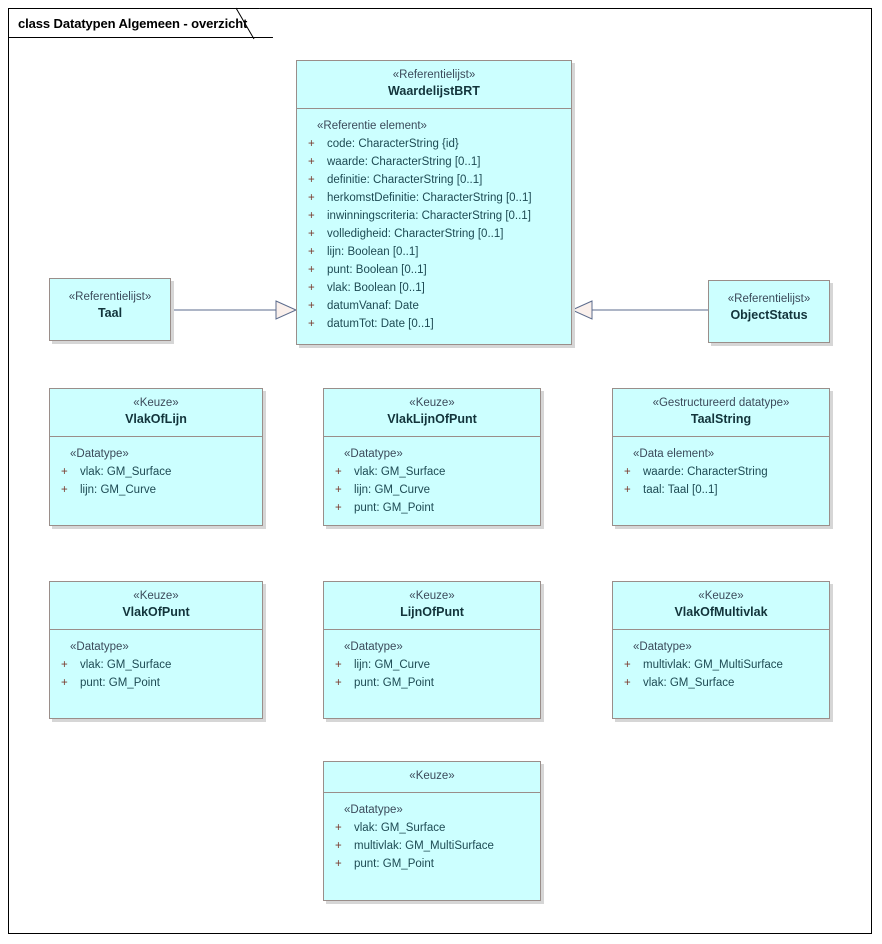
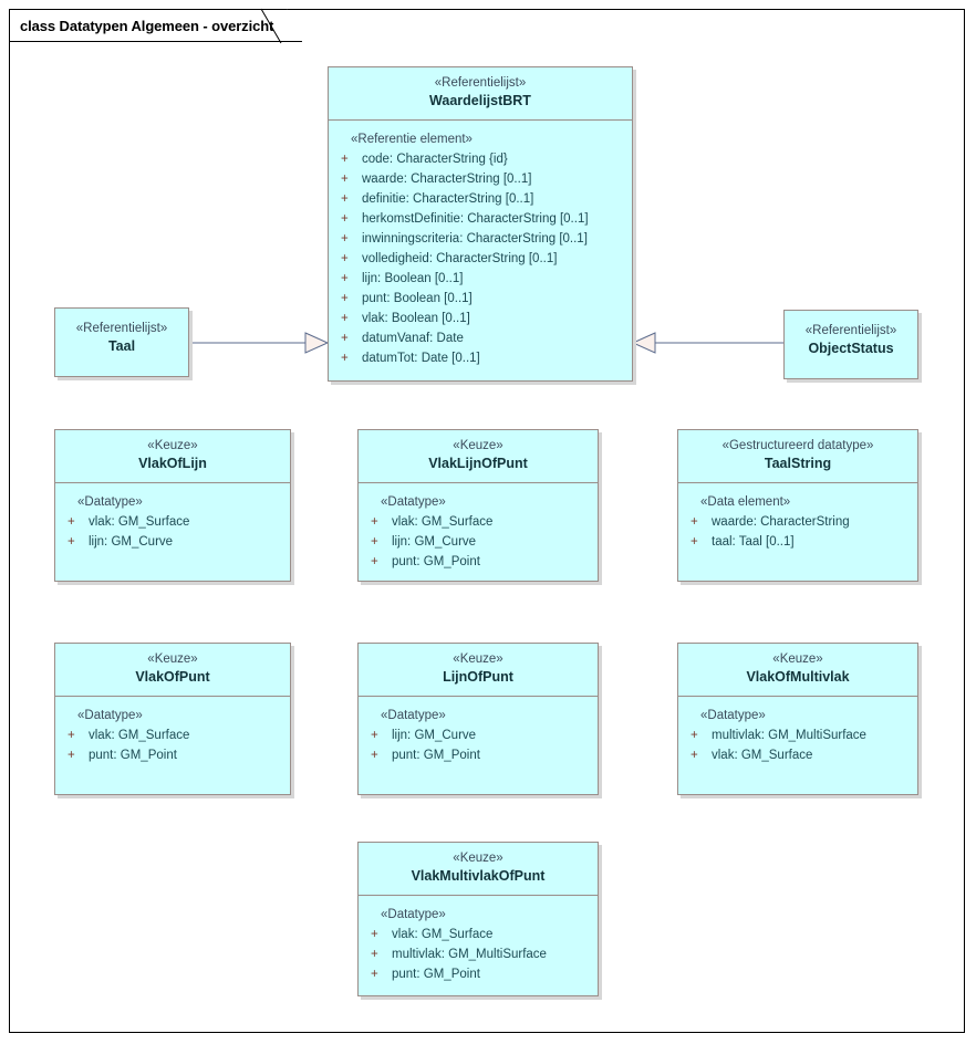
  class Datatypen Algemeen - overzich
  «Referentielijst»
  Taal
  «Referentielijst»
  WaardelijstBRT
  «Referentie element»
  +
  code: CharacterString {id}
  +
  waarde: CharacterString [0..1]
  +
  definitie: CharacterString [0..1]
  +
  herkomstDefinitie: CharacterString [0..1]
  +
  inwinningscriteria: CharacterString [0..1]
  +
  volledigheid: CharacterString [0..1]
  +
  lijn: Boolean [0..1]
  +
  punt: Boolean [0..1]
  +
  vlak: Boolean [0..1]
  +
  datumVanaf: Date
  +
  datumTot: Date [0..1]
  «Referentielijst»
  ObjectStatus
  «Keuze»
  VlakOfLijn
  «Datatype»
  +
  vlak: GM_Surface
  +
  lijn: GM_Curve
  «Keuze»
  VlakLijnOfPunt
  «Datatype»
  +
  vlak: GM_Surface
  +
  lijn: GM_Curve
  +
  punt: GM_Point
  «Gestructureerd datatype»
  TaalString
  «Data element»
  +
  waarde: CharacterString
  +
  taal: Taal [0..1]
  «Keuze»
  VlakOfPunt
  «Datatype»
  +
  vlak: GM_Surface
  +
  punt: GM_Point
  «Keuze»
  LijnOfPunt
  «Datatype»
  +
  lijn: GM_Curve
  +
  punt: GM_Point
  «Keuze»
  VlakOfMultivlak
  «Datatype»
  +
  multivlak: GM_MultiSurface
  +
  vlak: GM_Surface
  «Keuze»
+ VlakMultivlakOfPunt
  «Datatype»
  +
  vlak: GM_Surface
  +
  multivlak: GM_MultiSurface
  +
  punt: GM_Point
